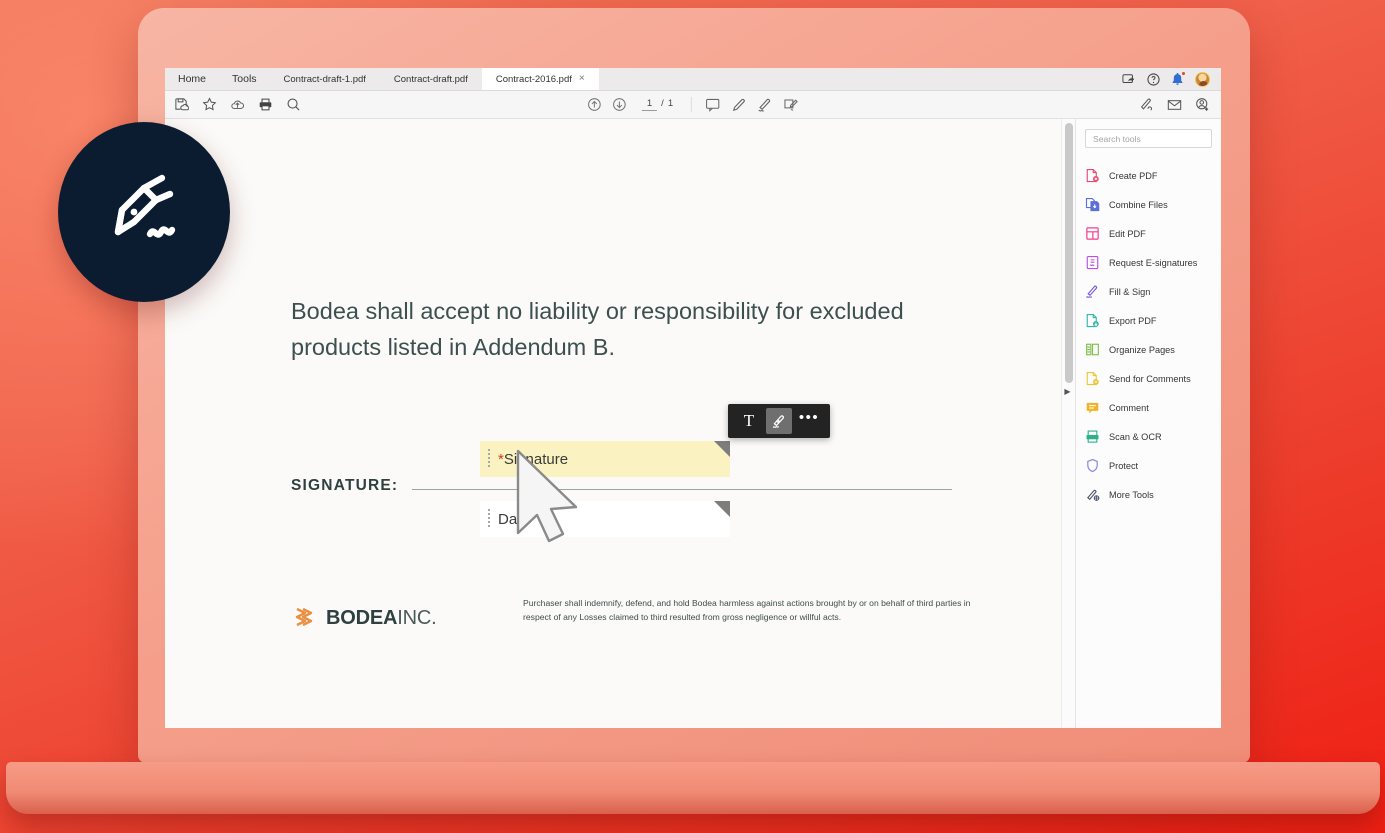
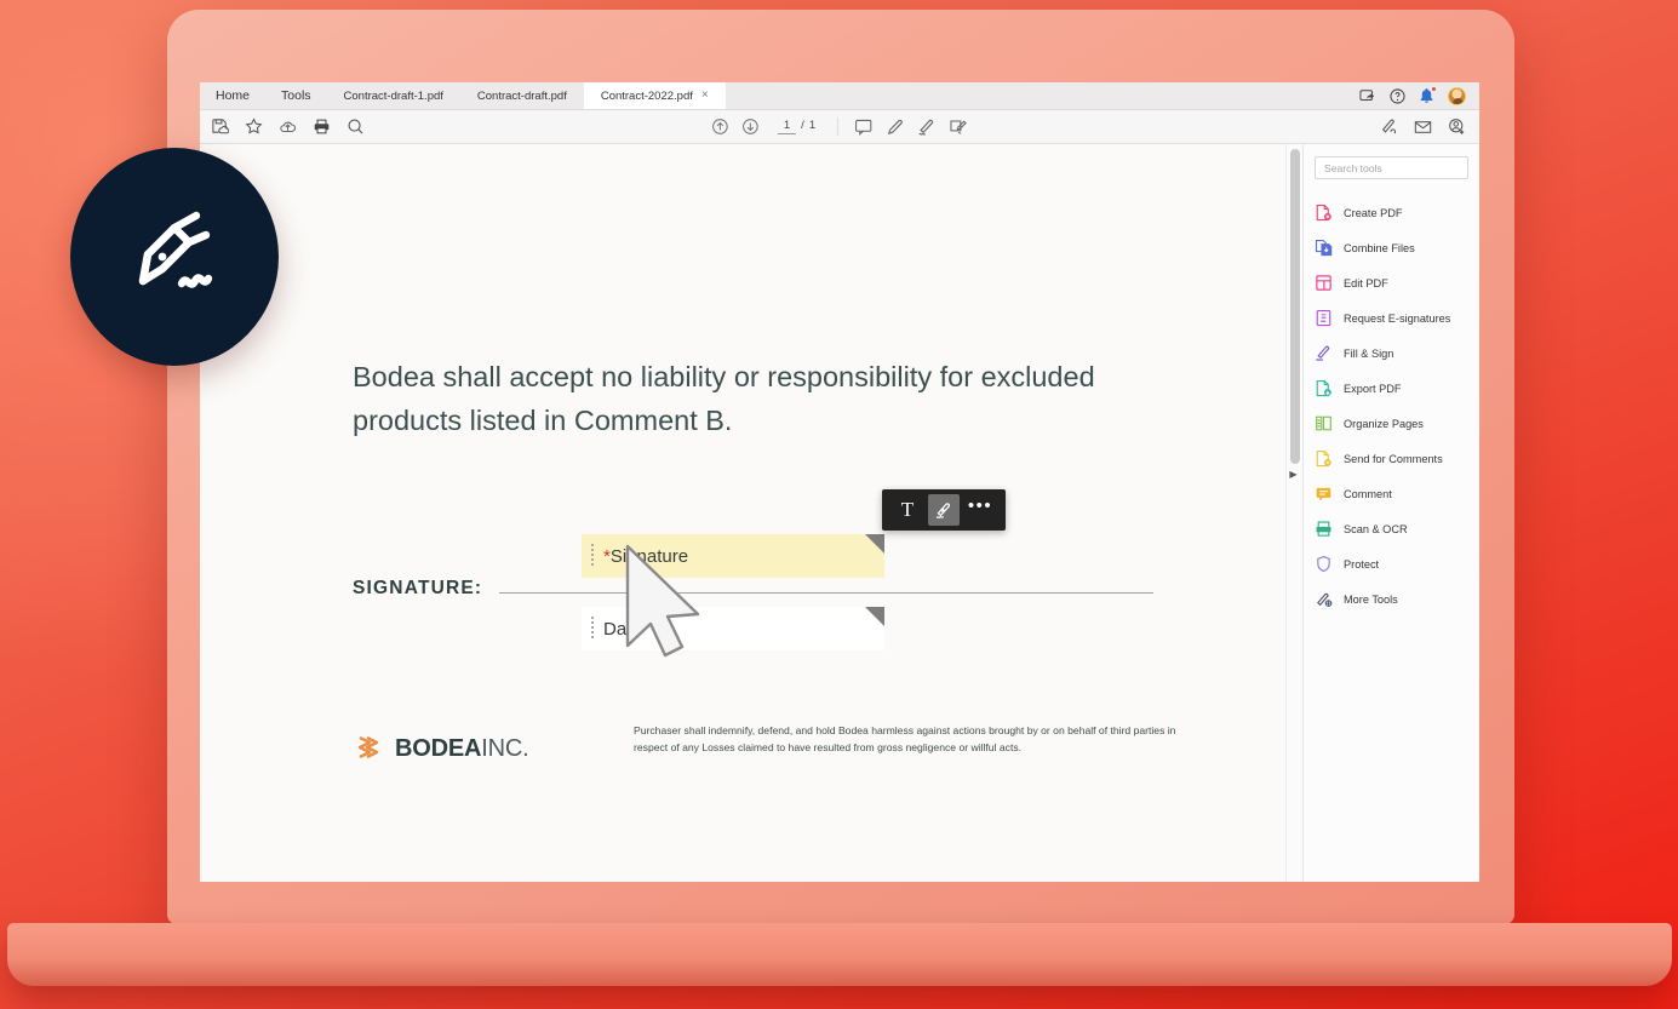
  Home
  Tools
  Contract-draft-1.pdf
  Contract-draft.pdf
- Contract-2016.pdf
+ Contract-2022.pdf
  ×
  1
  /
  1
- Bodea shall accept no liability or responsibility for excluded products listed in Addendum B.
+ Bodea shall accept no liability or responsibility for excluded products listed in Comment B.
  SIGNATURE:
  *
  Sinature
  T
  •••
  BODEAINC.
- Purchaser shall indemnify, defend, and hold Bodea harmless against actions brought by or on behalf of third parties in respect of any Losses claimed to third resulted from gross negligence or willful acts.
+ Purchaser shall indemnify, defend, and hold Bodea harmless against actions brought by or on behalf of third parties in respect of any Losses claimed to have resulted from gross negligence or willful acts.
  ▶
  Search tools
  Create PDF
  Combine Files
  Edit PDF
  Request E-signatures
  Fill & Sign
  Export PDF
  Organize Pages
  Send for Comments
  Comment
  Scan & OCR
  Protect
  More Tools
